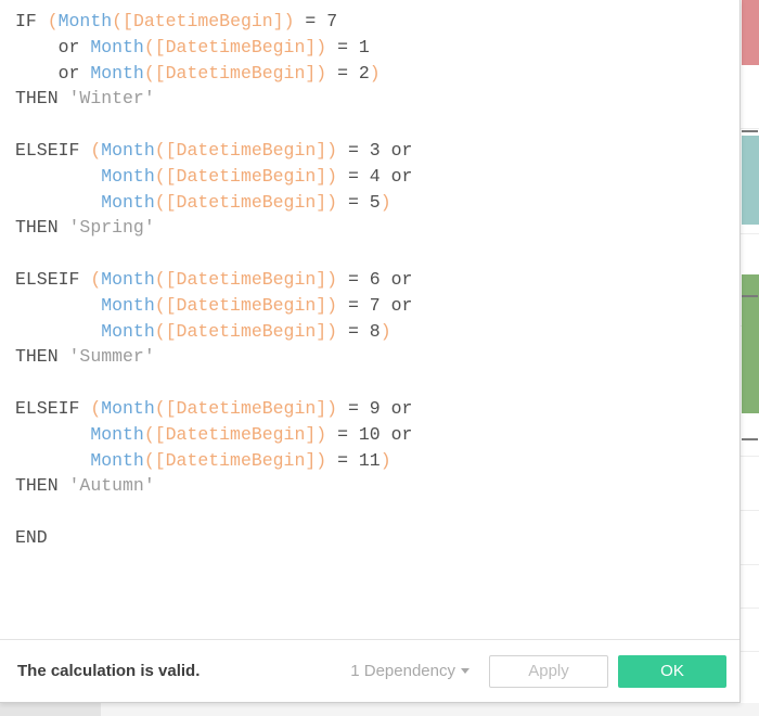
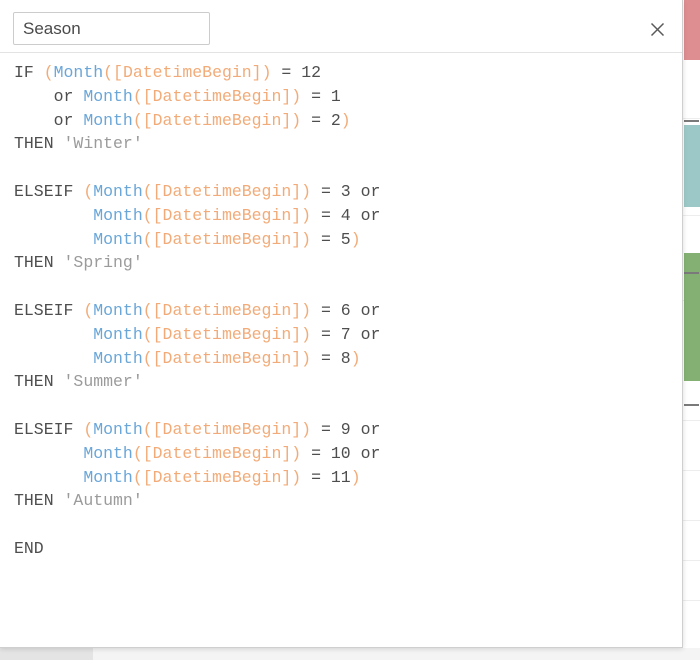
+ Season
- IF (Month([DatetimeBegin]) = 7 or Month([DatetimeBegin]) = 1 or Month([DatetimeBegin]) = 2) THEN 'Winter' ELSEIF (Month([DatetimeBegin]) = 3 or Month([DatetimeBegin]) = 4 or Month([DatetimeBegin]) = 5) THEN 'Spring' ELSEIF (Month([DatetimeBegin]) = 6 or Month([DatetimeBegin]) = 7 or Month([DatetimeBegin]) = 8) THEN 'Summer' ELSEIF (Month([DatetimeBegin]) = 9 or Month([DatetimeBegin]) = 10 or Month([DatetimeBegin]) = 11) THEN 'Autumn' END
+ IF (Month([DatetimeBegin]) = 12 or Month([DatetimeBegin]) = 1 or Month([DatetimeBegin]) = 2) THEN 'Winter' ELSEIF (Month([DatetimeBegin]) = 3 or Month([DatetimeBegin]) = 4 or Month([DatetimeBegin]) = 5) THEN 'Spring' ELSEIF (Month([DatetimeBegin]) = 6 or Month([DatetimeBegin]) = 7 or Month([DatetimeBegin]) = 8) THEN 'Summer' ELSEIF (Month([DatetimeBegin]) = 9 or Month([DatetimeBegin]) = 10 or Month([DatetimeBegin]) = 11) THEN 'Autumn' END
- The calculation is valid.
- 1 Dependency
- Apply
- OK
